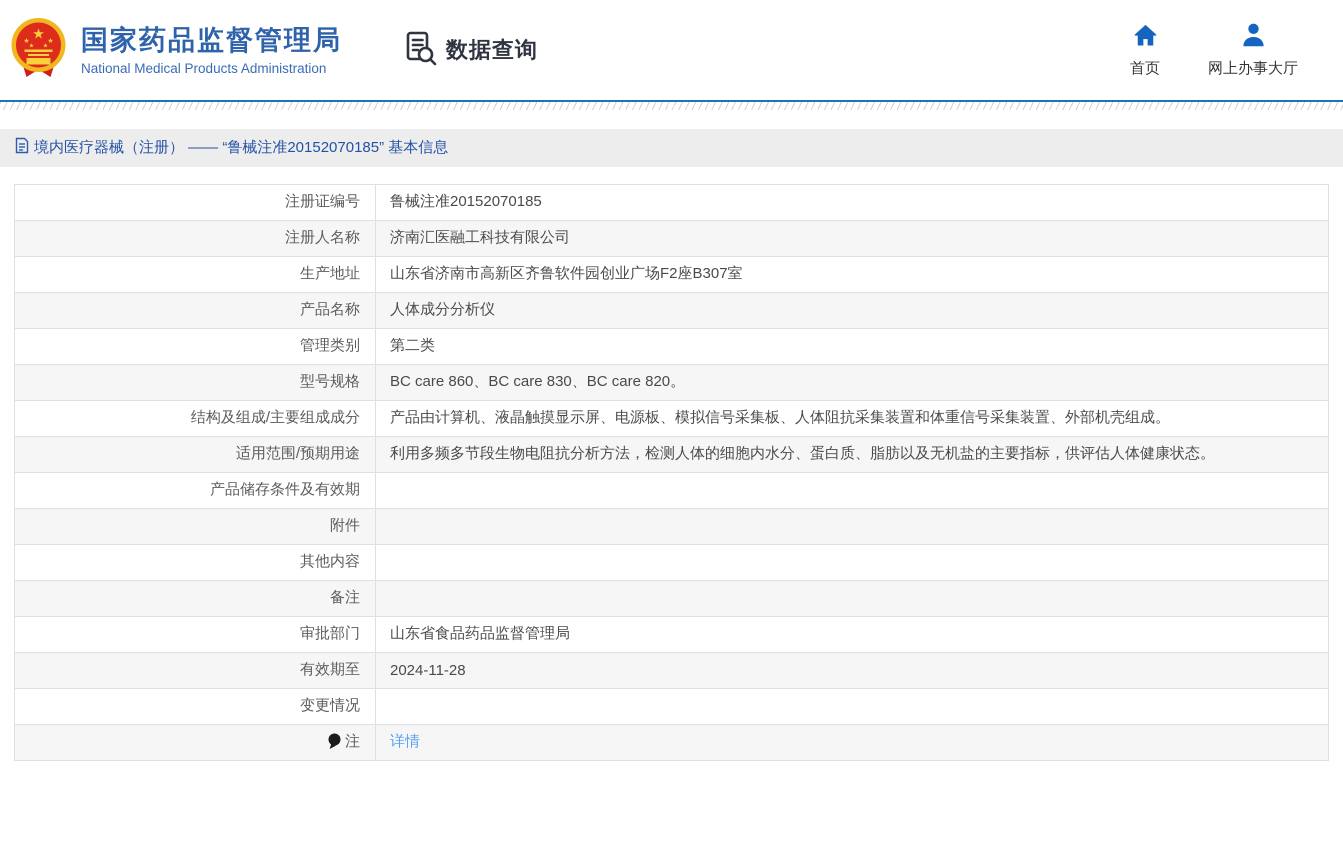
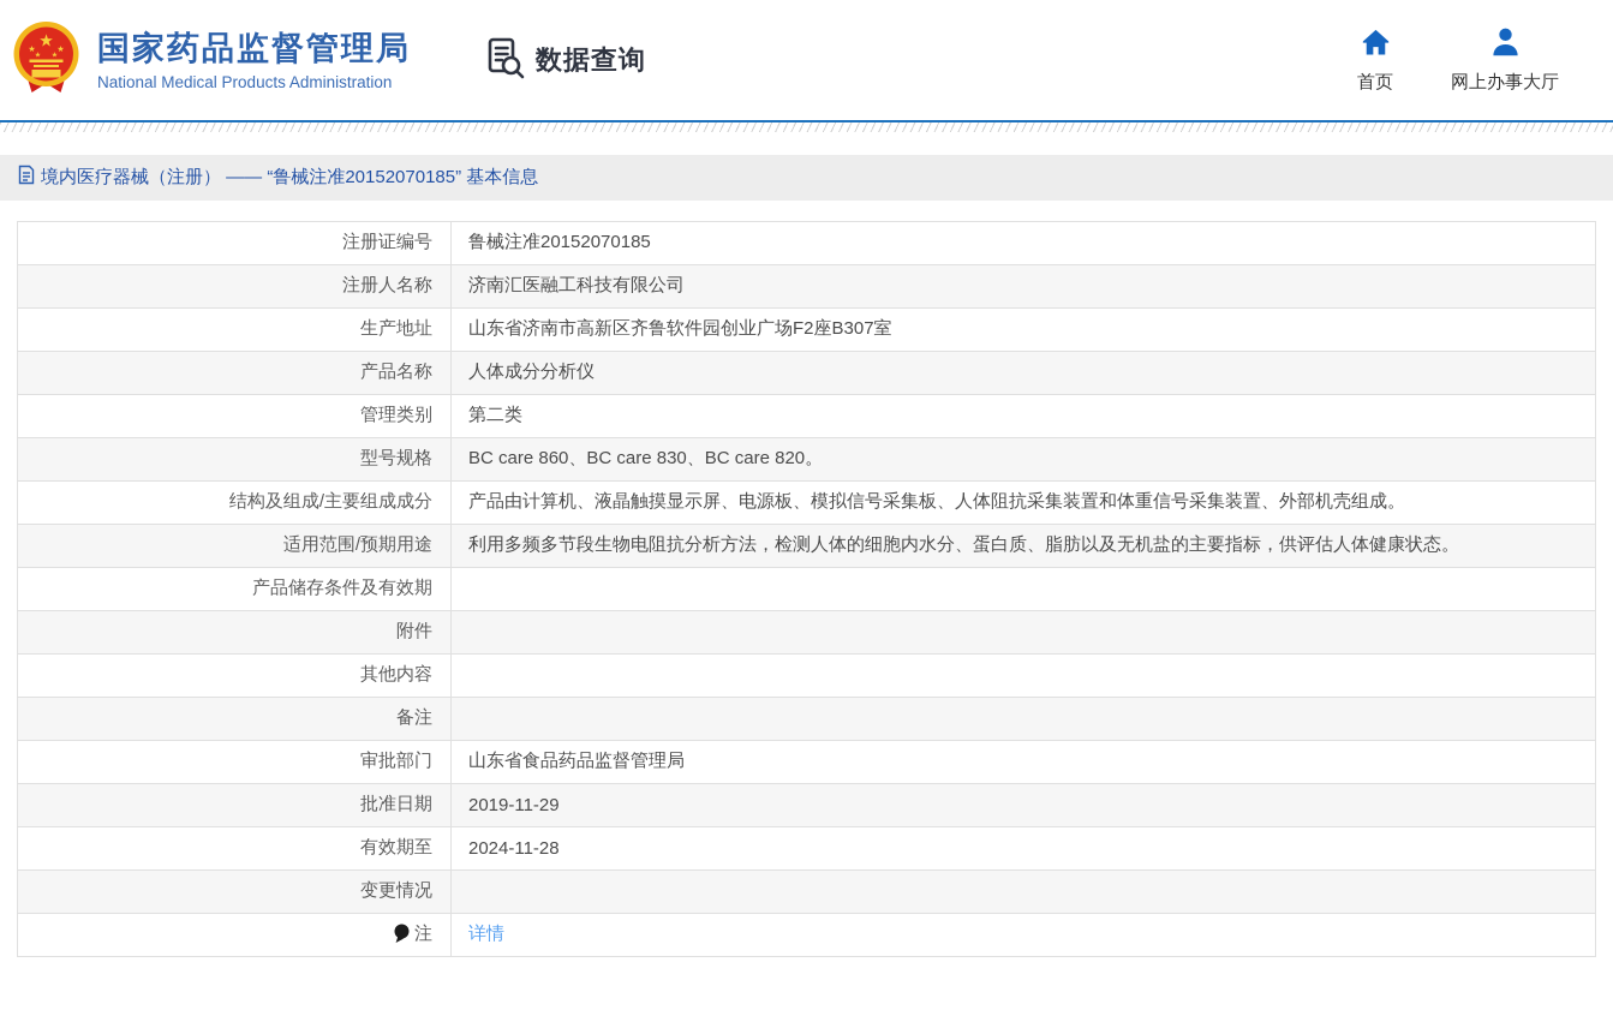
  ★
  国家药品监督管理局
  National Medical Products Administration
  数据查询
  首页
  网上办事大厅
  境内医疗器械（注册） —— “鲁械注准20152070185” 基本信息
  注册证编号	鲁械注准20152070185
  注册人名称	济南汇医融工科技有限公司
  生产地址	山东省济南市高新区齐鲁软件园创业广场F2座B307室
  产品名称	人体成分分析仪
  管理类别	第二类
  型号规格	BC care 860、BC care 830、BC care 820。
  结构及组成/主要组成成分	产品由计算机、液晶触摸显示屏、电源板、模拟信号采集板、人体阻抗采集装置和体重信号采集装置、外部机壳组成。
  适用范围/预期用途	利用多频多节段生物电阻抗分析方法，检测人体的细胞内水分、蛋白质、脂肪以及无机盐的主要指标，供评估人体健康状态。
  产品储存条件及有效期
  附件
  其他内容
  备注
  审批部门	山东省食品药品监督管理局
+ 批准日期	2019-11-29
  有效期至	2024-11-28
  变更情况
  注	详情
